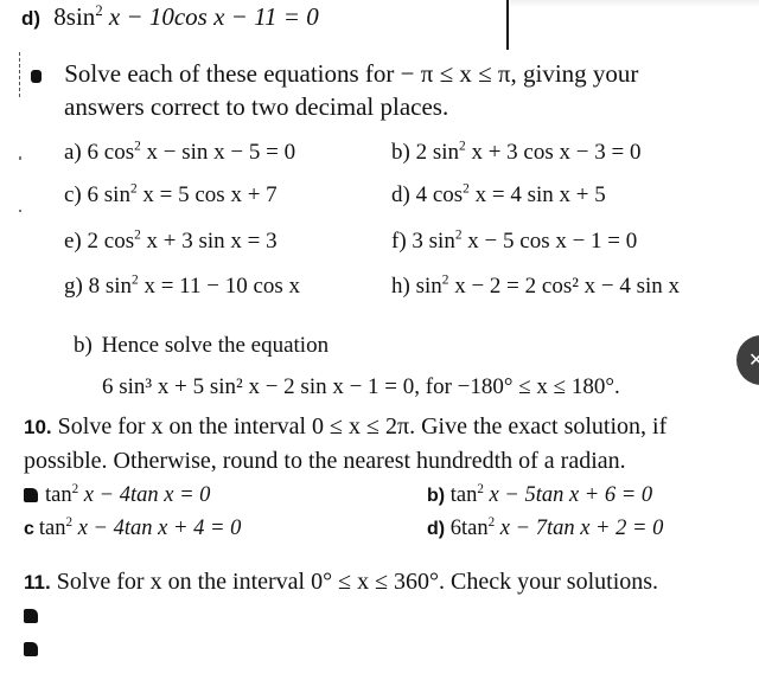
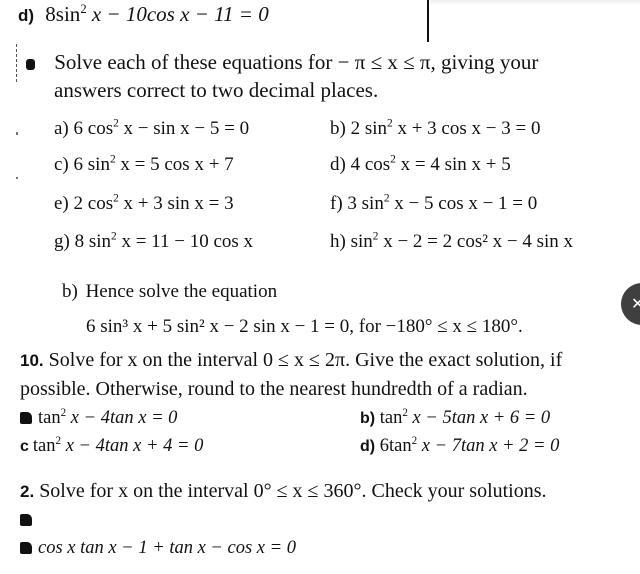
  d) 8sin2 x − 10cos x − 11 = 0
  Solve each of these equations for − π ≤ x ≤ π, giving your
  answers correct to two decimal places.
  a) 6 cos2 x − sin x − 5 = 0
  b) 2 sin2 x + 3 cos x − 3 = 0
  c) 6 sin2 x = 5 cos x + 7
  d) 4 cos2 x = 4 sin x + 5
  e) 2 cos2 x + 3 sin x = 3
  f) 3 sin2 x − 5 cos x − 1 = 0
  g) 8 sin2 x = 11 − 10 cos x
  h) sin2 x − 2 = 2 cos² x − 4 sin x
  b) Hence solve the equation
  6 sin³ x + 5 sin² x − 2 sin x − 1 = 0, for −180° ≤ x ≤ 180°.
  ✕
  10. Solve for x on the interval 0 ≤ x ≤ 2π. Give the exact solution, if
  possible. Otherwise, round to the nearest hundredth of a radian.
  tan2 x − 4tan x = 0
  b) tan2 x − 5tan x + 6 = 0
  c tan2 x − 4tan x + 4 = 0
  d) 6tan2 x − 7tan x + 2 = 0
- 11. Solve for x on the interval 0° ≤ x ≤ 360°. Check your solutions.
+ 2. Solve for x on the interval 0° ≤ x ≤ 360°. Check your solutions.
+ cos x tan x − 1 + tan x − cos x = 0
